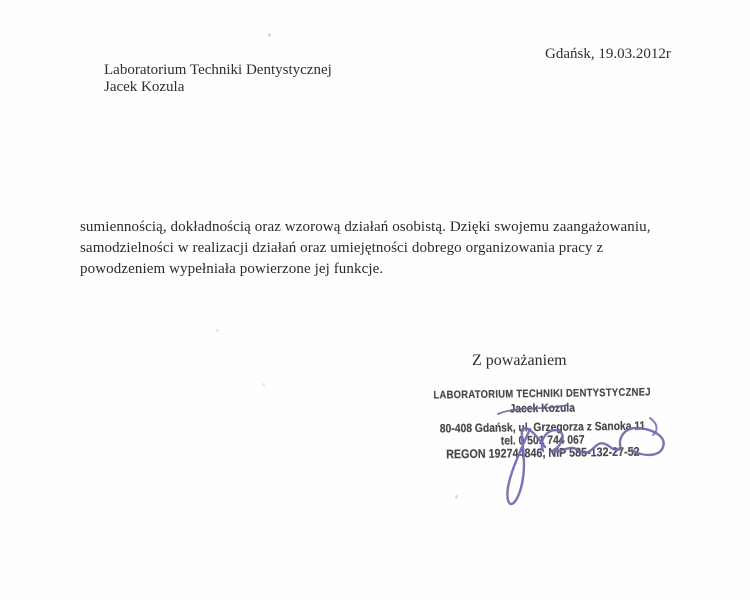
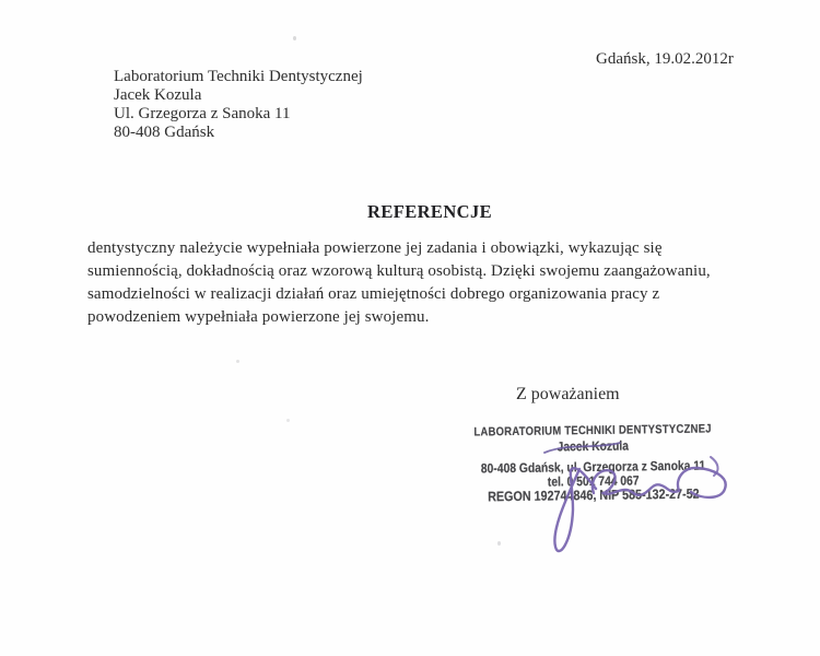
- Gdańsk, 19.03.2012r
+ Gdańsk, 19.02.2012r
  Laboratorium Techniki Dentystycznej
  Jacek Kozula
+ Ul. Grzegorza z Sanoka 11
+ 80-408 Gdańsk
+ REFERENCJE
+ dentystyczny należycie wypełniała powierzone jej zadania i obowiązki, wykazując się
- sumiennością, dokładnością oraz wzorową działań osobistą. Dzięki swojemu zaangażowaniu,
+ sumiennością, dokładnością oraz wzorową kulturą osobistą. Dzięki swojemu zaangażowaniu,
  samodzielności w realizacji działań oraz umiejętności dobrego organizowania pracy z
- powodzeniem wypełniała powierzone jej funkcje.
+ powodzeniem wypełniała powierzone jej swojemu.
  Z poważaniem
  LABORATORIUM TECHNIKI DENTYSTYCZNEJ
  Jacek Kozula
  80-408 Gdańsk, u. Grzegorza z Sanoka 11
  tel. 50 74 067
  REGON 192744846, NIP 58132-27-5
